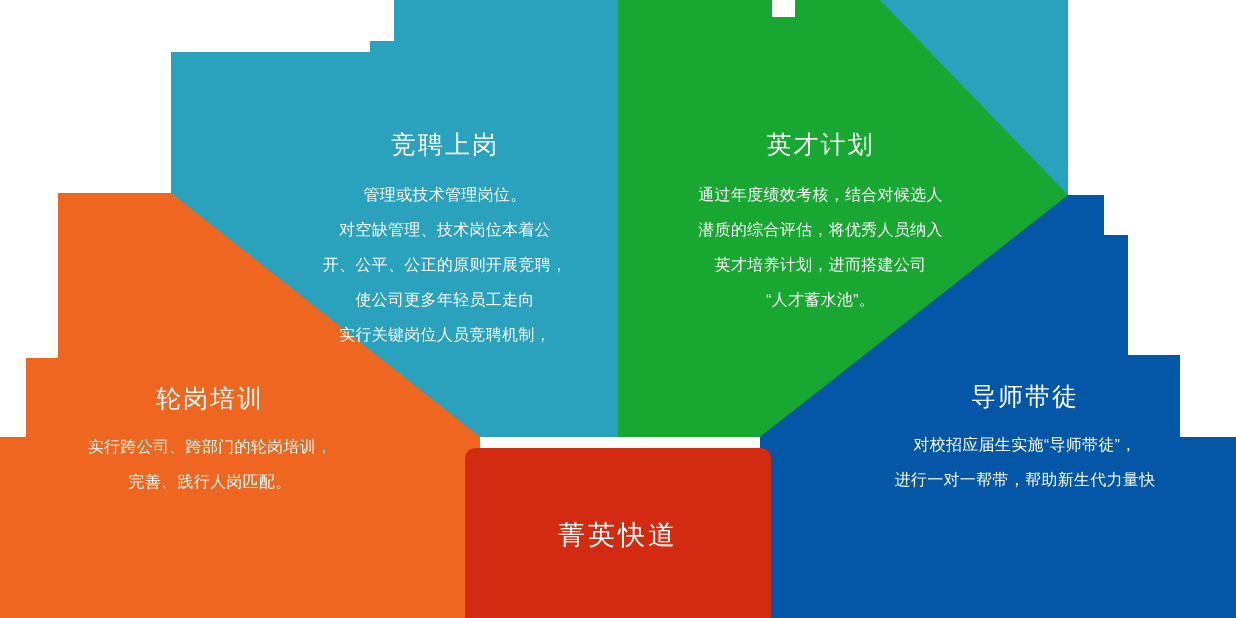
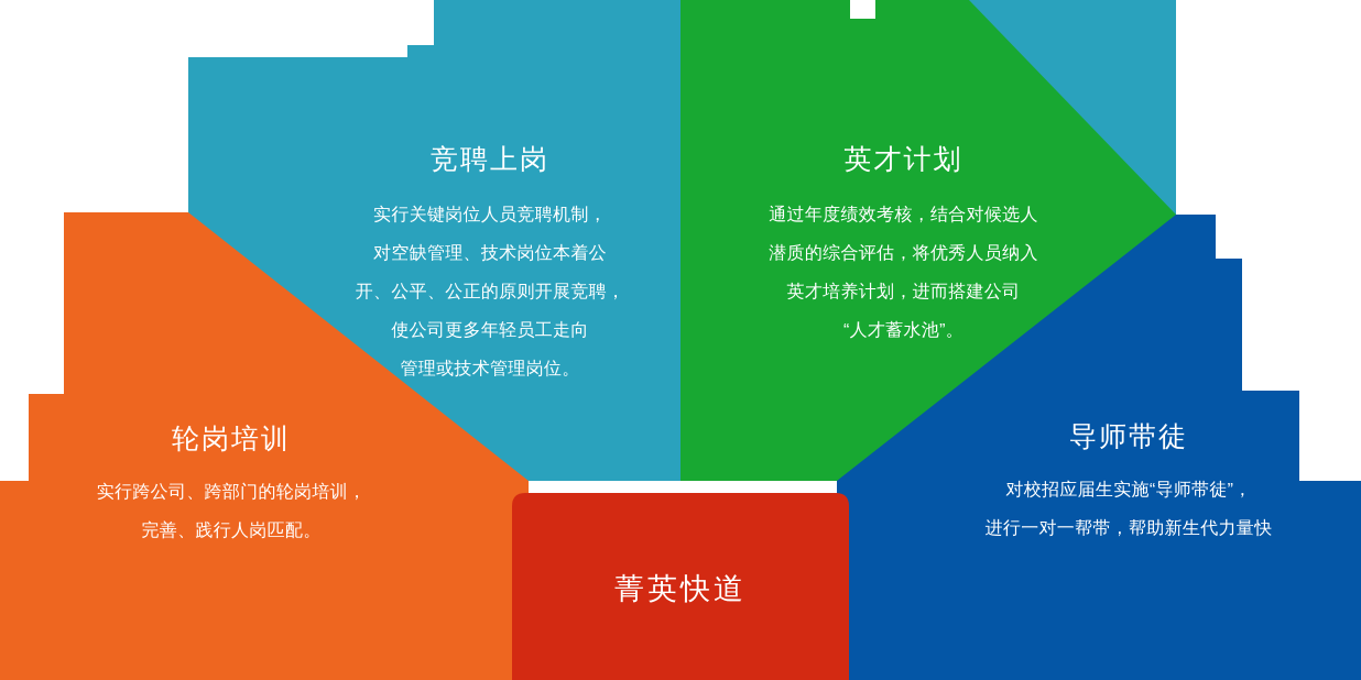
  竞聘上岗
- 管理或技术管理岗位。
+ 实行关键岗位人员竞聘机制，
  对空缺管理、技术岗位本着公
  开、公平、公正的原则开展竞聘，
  使公司更多年轻员工走向
- 实行关键岗位人员竞聘机制，
+ 管理或技术管理岗位。
  英才计划
  通过年度绩效考核，结合对候选人
  潜质的综合评估，将优秀人员纳入
  英才培养计划，进而搭建公司
  “人才蓄水池”。
  轮岗培训
  实行跨公司、跨部门的轮岗培训，
  完善、践行人岗匹配。
  导师带徒
  对校招应届生实施“导师带徒”，
  进行一对一帮带，帮助新生代力量快
  菁英快道
